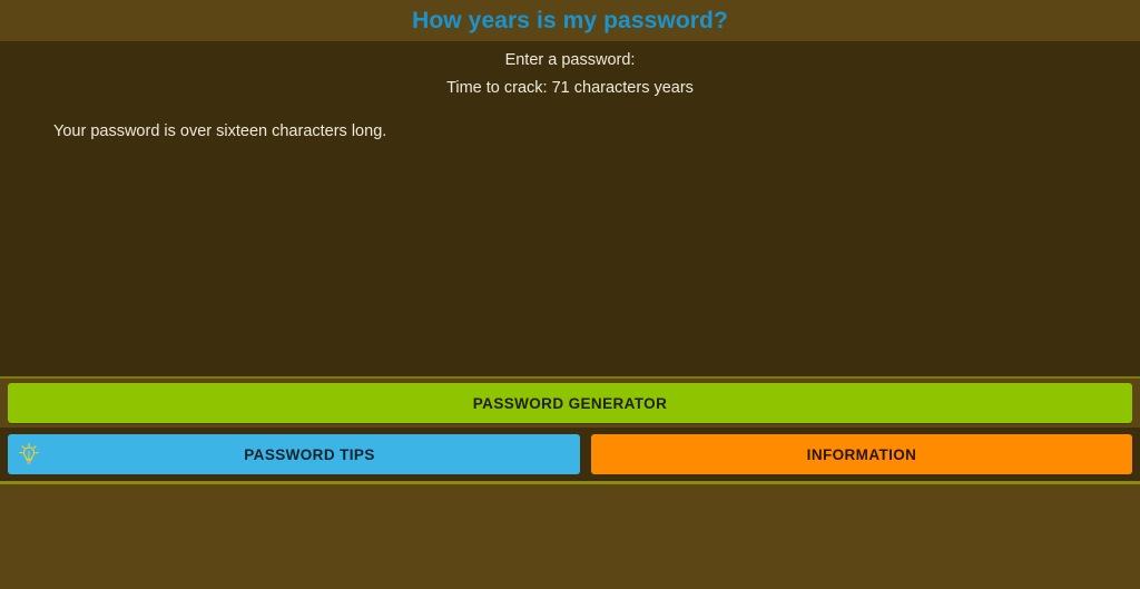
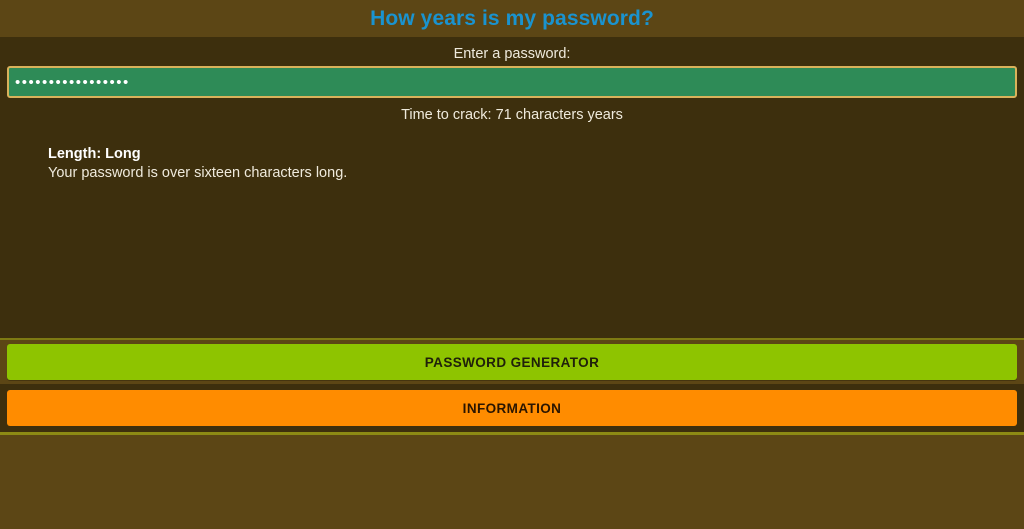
  How years is my password?
  Enter a password:
+ •••••••••••••••••
  Time to crack: 71 characters years
+ Length: Long
  Your password is over sixteen characters long.
  PASSWORD GENERATOR
- PASSWORD TIPS
  INFORMATION
